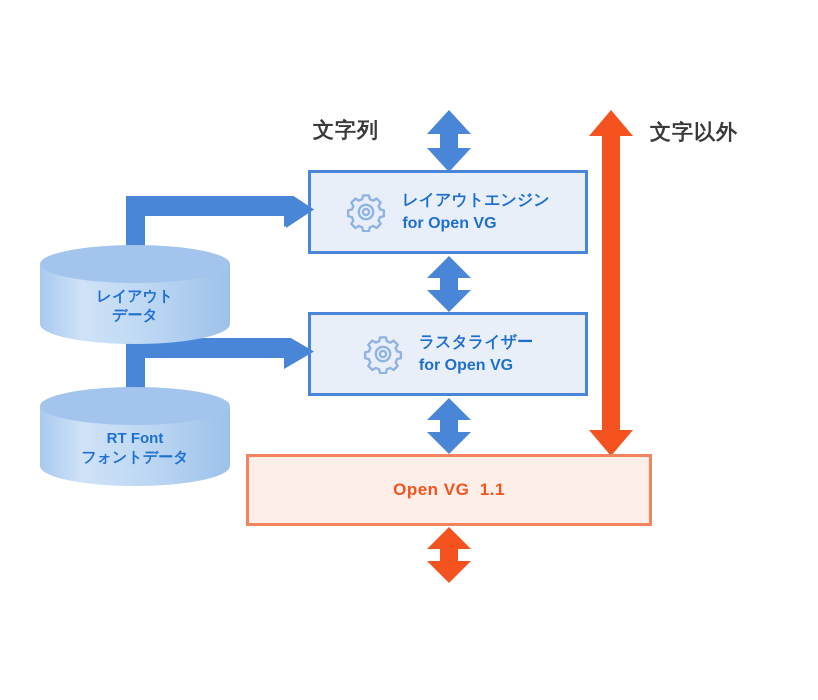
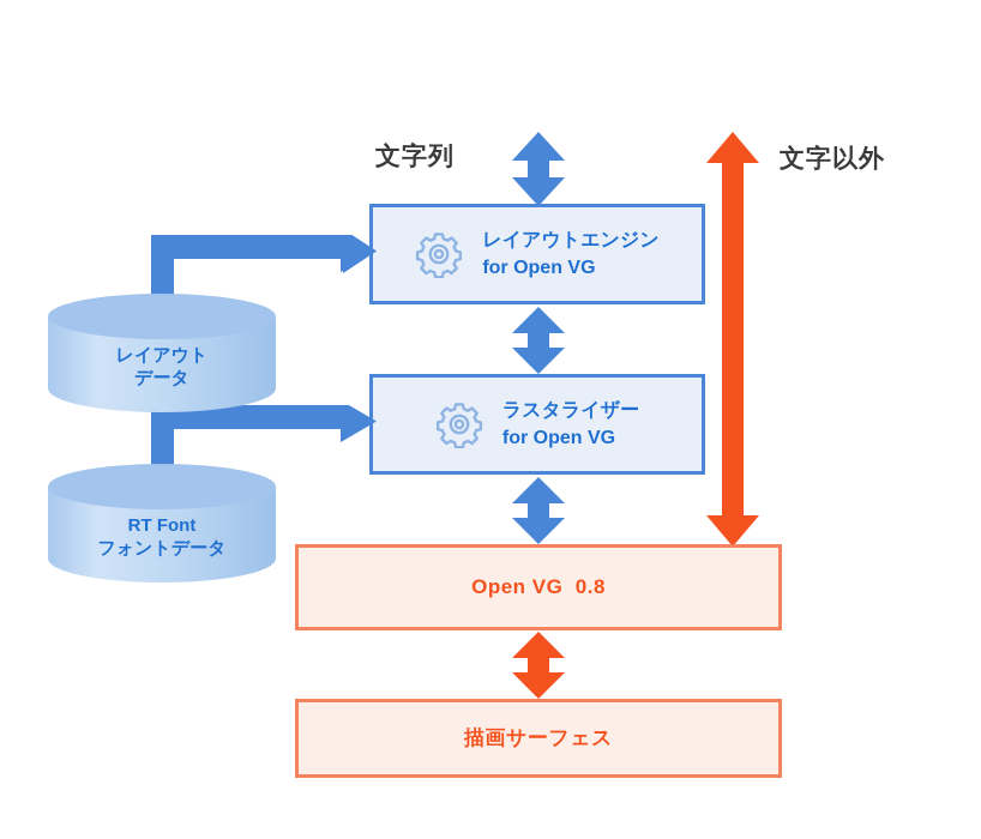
  文字列
  文字以外
  レイアウトエンジン
  for Open VG
  ラスタライザー
  for Open VG
- Open VG 1.1
+ Open VG 0.8
+ 描画サーフェス
  レイアウト
  データ
  RT Font
  フォントデータ
